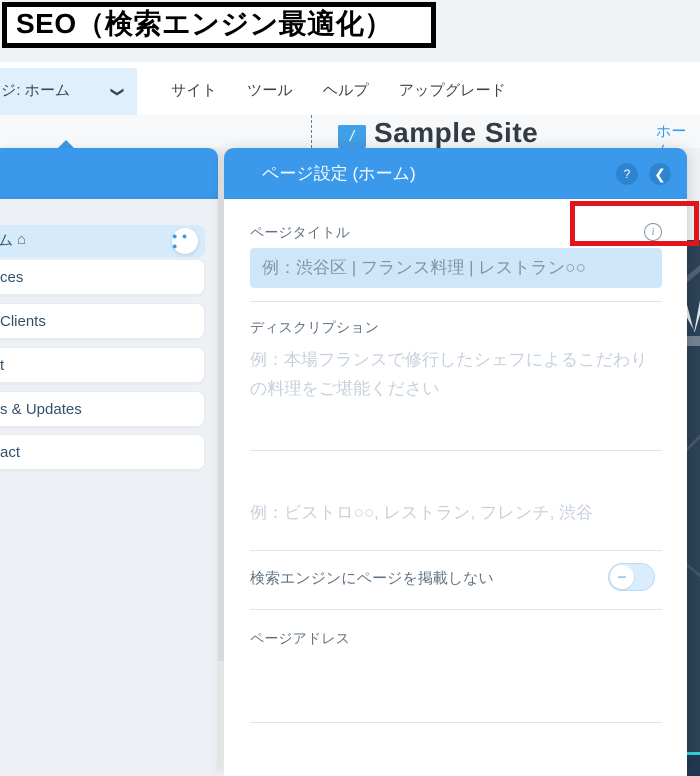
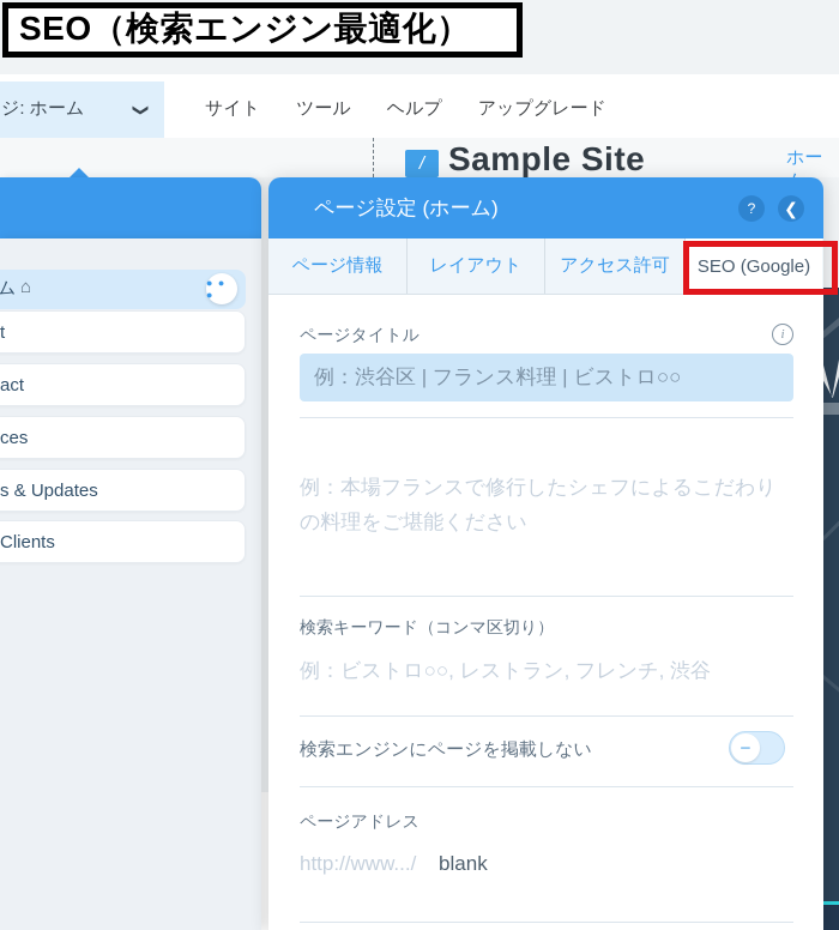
  /
  Sample Site
  ジ: ホーム
  サイト
  ツール
  ヘルプ
  アップグレード
  SEO（検索エンジン最適化）
  ム
  ⌂
  ● ● ●
- ces
+ t
- Clients
+ act
- t
+ ces
  s & Updates
- act
+ Clients
  ページ設定 (ホーム)
  ?
  ❮
+ ページ情報
+ レイアウト
+ アクセス許可
+ SEO (Google)
  ページタイトル
  i
- 例：渋谷区 | フランス料理 | レストラン○○
+ 例：渋谷区 | フランス料理 | ビストロ○○
- ディスクリプション
  例：本場フランスで修行したシェフによるこだわりの料理をご堪能ください
+ 検索キーワード（コンマ区切り）
  例：ビストロ○○, レストラン, フレンチ, 渋谷
  検索エンジンにページを掲載しない
  −
  ページアドレス
+ http://www.../ blank
